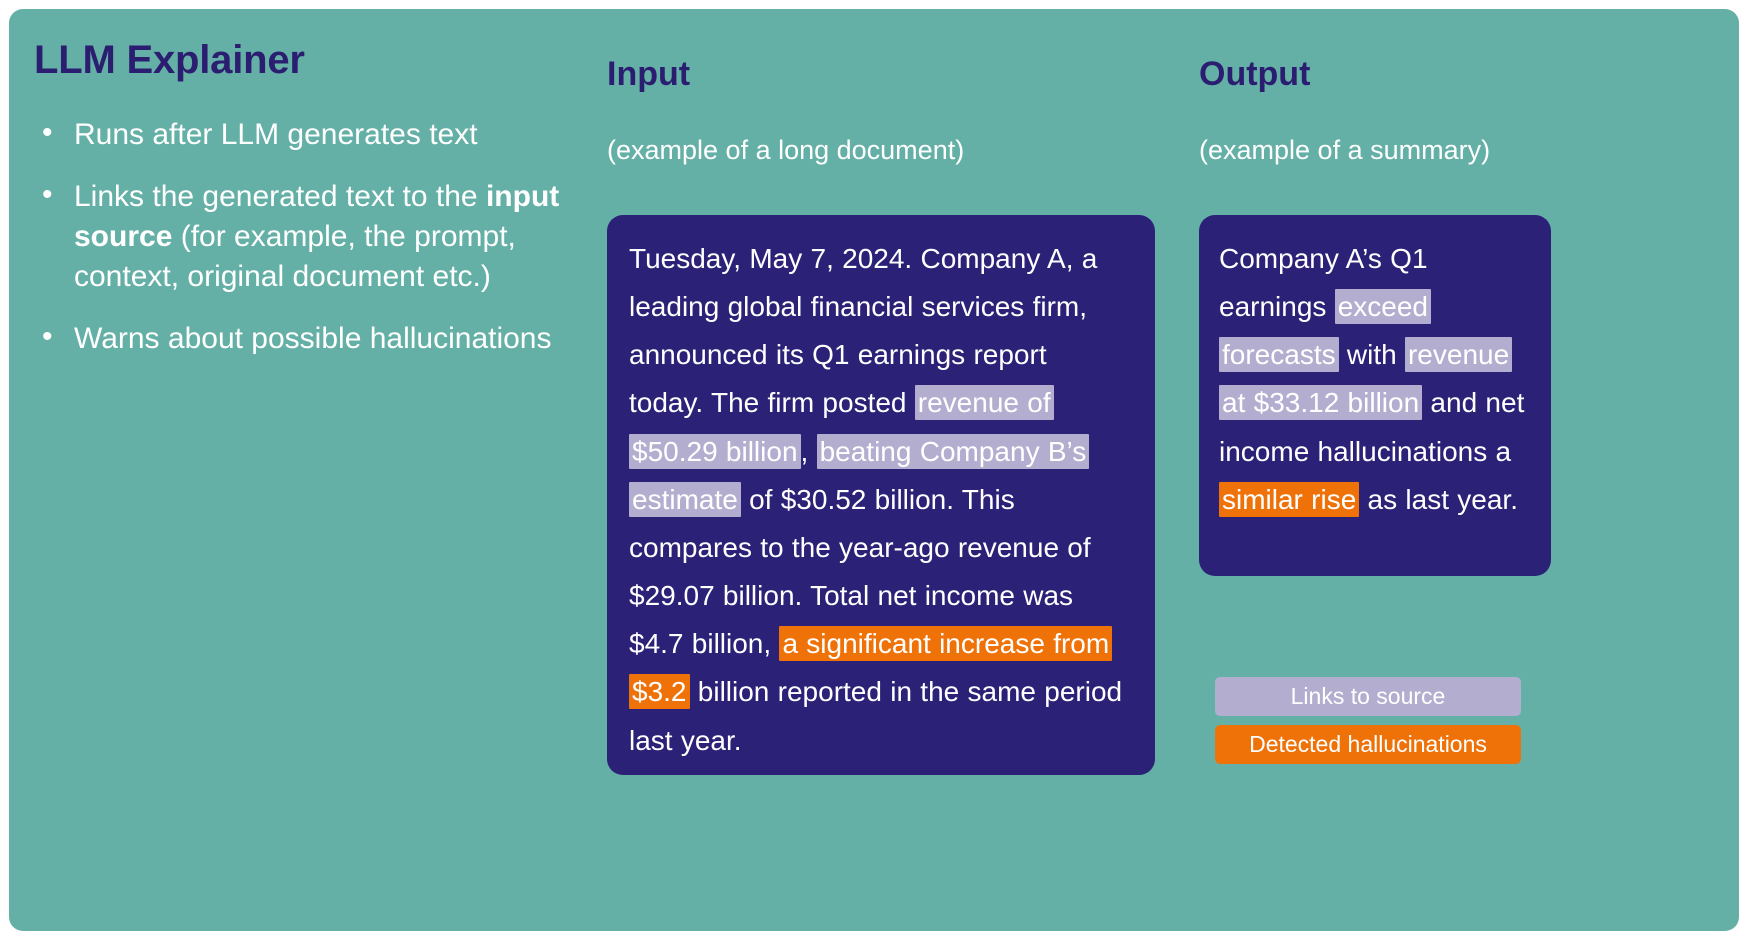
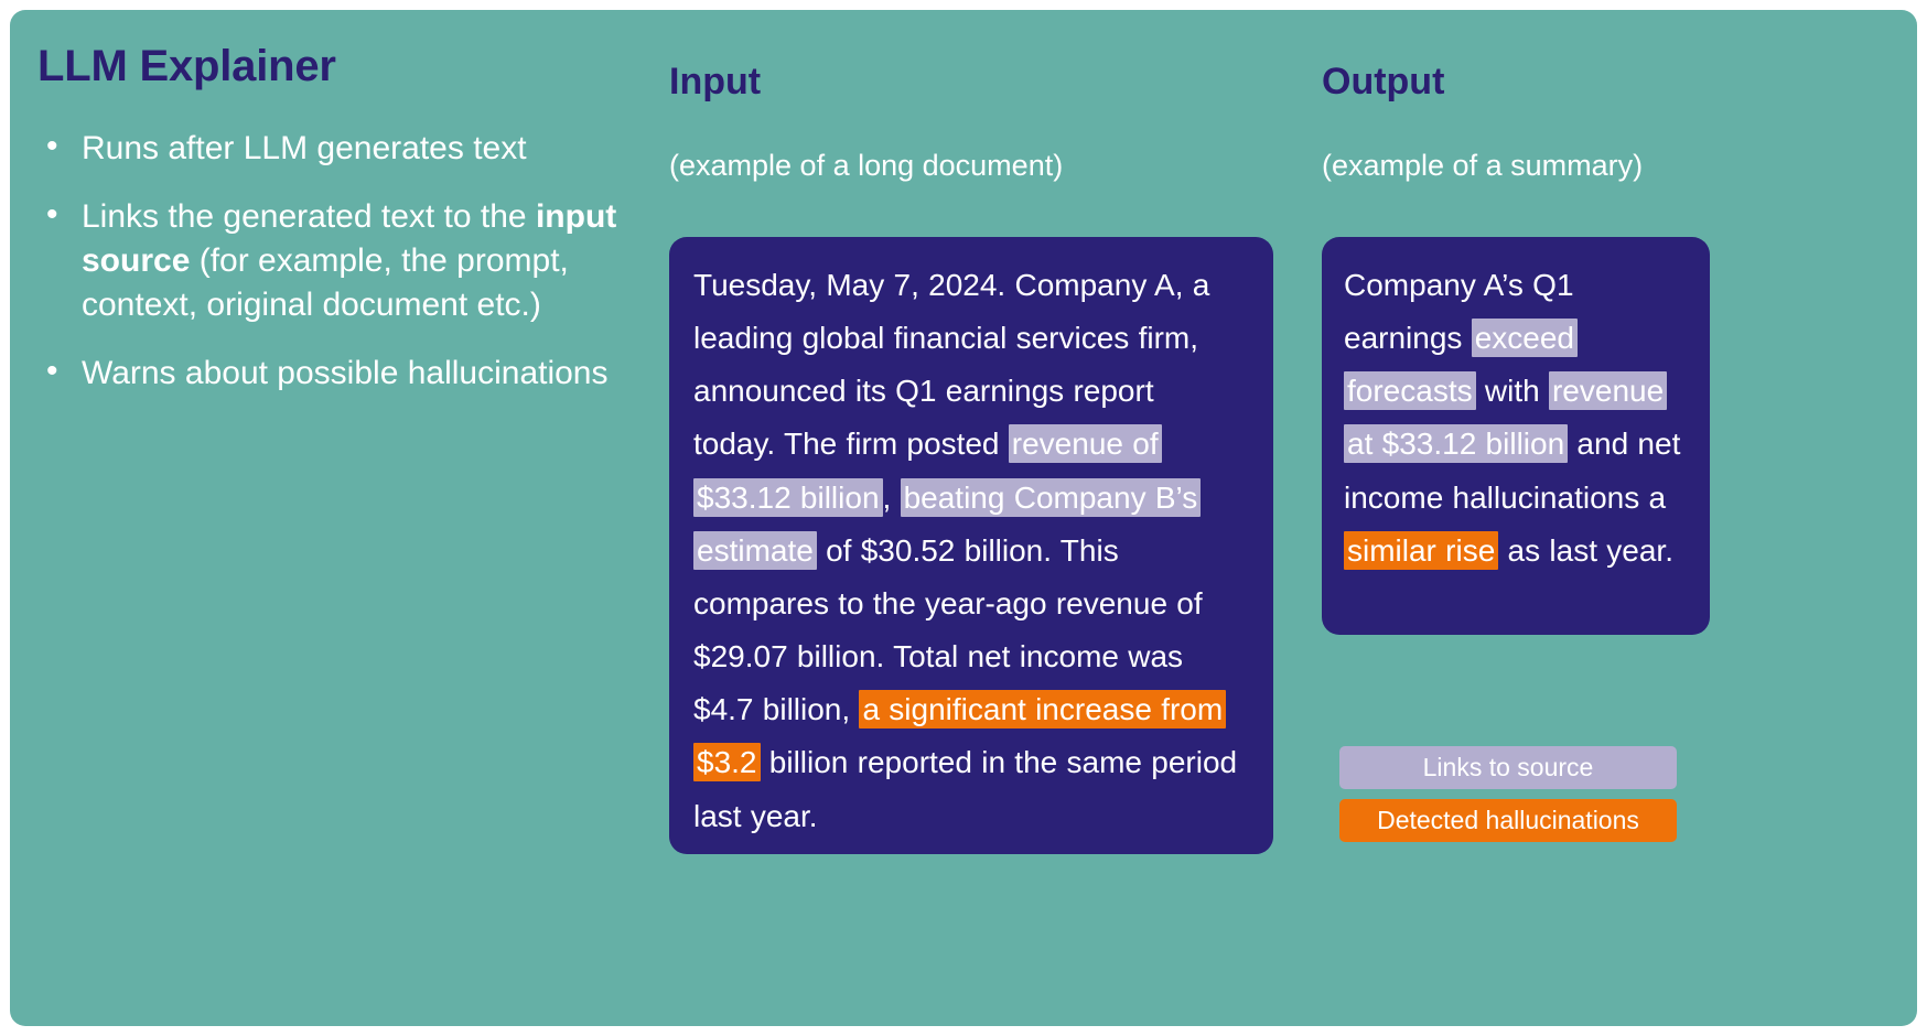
  LLM Explainer
  Runs after LLM generates text
  Links the generated text to the input source (for example, the prompt, context, original document etc.)
  Warns about possible hallucinations
  Input
  (example of a long document)
- Tuesday, May 7, 2024. Company A, a leading global financial services firm, announced its Q1 earnings report today. The firm posted revenue of $50.29 billion, beating Company B’s estimate of $30.52 billion. This compares to the year-ago revenue of $29.07 billion. Total net income was $4.7 billion, a significant increase from $3.2 billion reported in the same period last year.
+ Tuesday, May 7, 2024. Company A, a leading global financial services firm, announced its Q1 earnings report today. The firm posted revenue of $33.12 billion, beating Company B’s estimate of $30.52 billion. This compares to the year-ago revenue of $29.07 billion. Total net income was $4.7 billion, a significant increase from $3.2 billion reported in the same period last year.
  Output
  (example of a summary)
  Company A’s Q1 earnings exceed forecasts with revenue at $33.12 billion and net income hallucinations a similar rise as last year.
  Links to source
  Detected hallucinations
